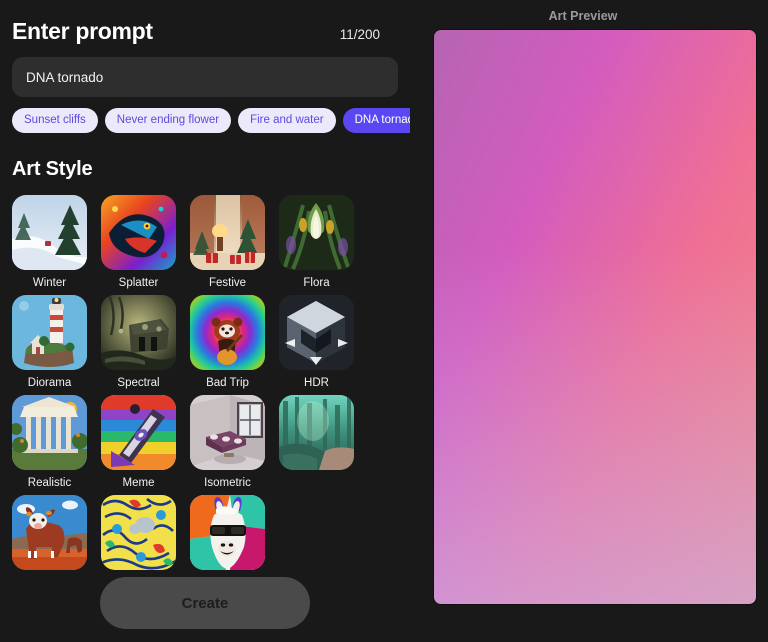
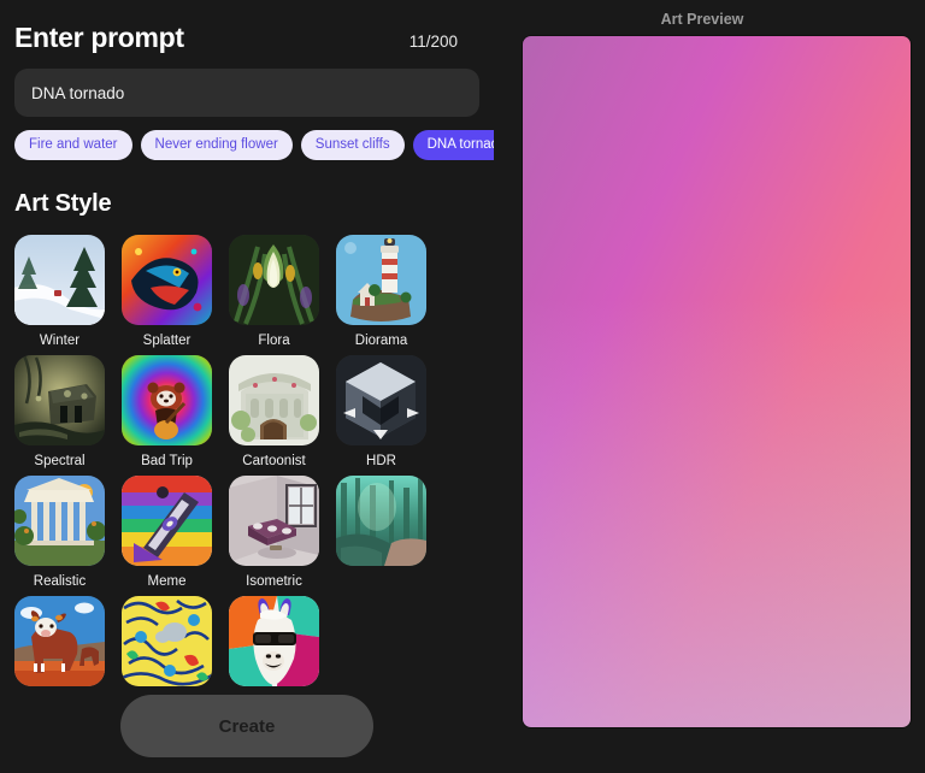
  Enter prompt
  11/200
  DNA tornado
- Sunset cliffs
+ Fire and water
  Never ending flower
- Fire and water
+ Sunset cliffs
  DNA torna
  Art Style
  Winter
  Splatter
- Festive
  Flora
  Diorama
  Spectral
  Bad Trip
+ Cartoonist
  HDR
  Realistic
  Meme
  Isometric
  Create
  Art Preview
